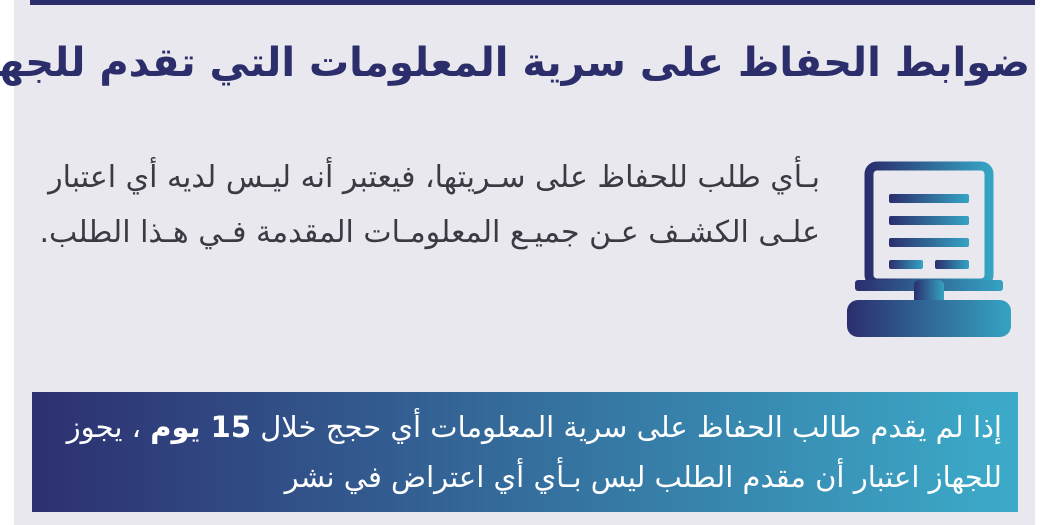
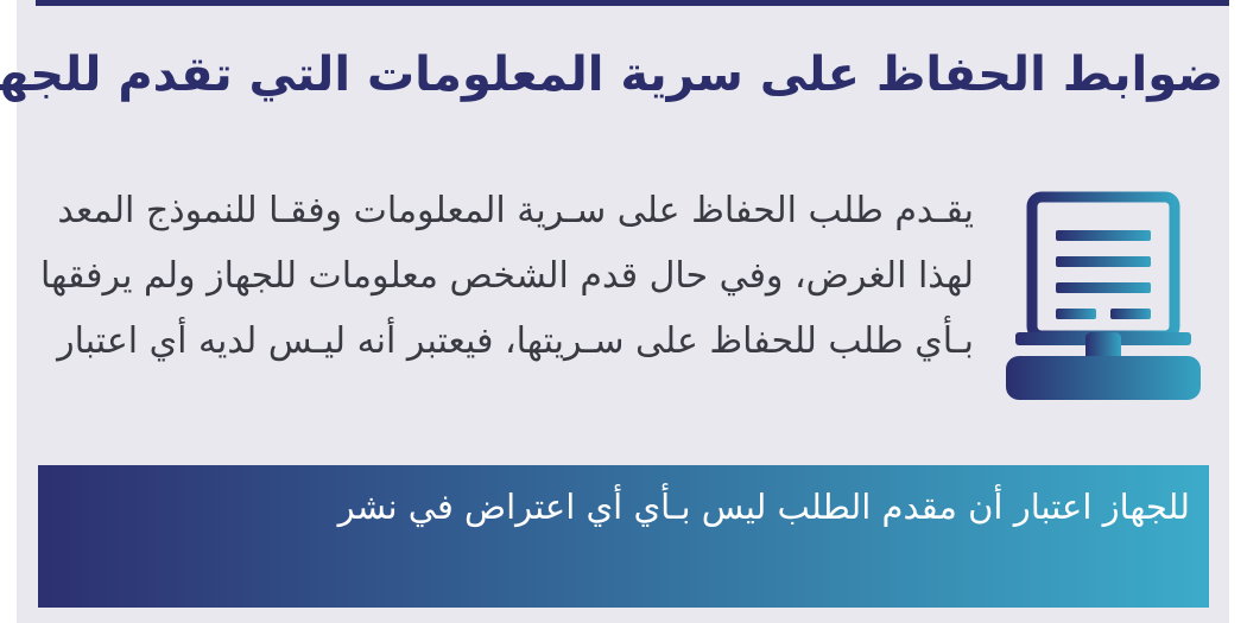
  ضوابط الحفاظ على سرية المعلومات التي تقدم للجه
+ يقـدم طلب الحفاظ على سـرية المعلومات وفقـا للنموذج المعد
+ لهذا الغرض، وفي حال قدم الشخص معلومات للجهاز ولم يرفقها
  بـأي طلب للحفاظ على سـريتها، فيعتبر أنه ليـس لديه أي اعتبار
- علـى الكشـف عـن جميـع المعلومـات المقدمة فـي هـذا الطلب.
- إذا لم يقدم طالب الحفاظ على سرية المعلومات أي حجج خلال 15 يوم ، يجوز
  للجهاز اعتبار أن مقدم الطلب ليس بـأي أي اعتراض في نشر
